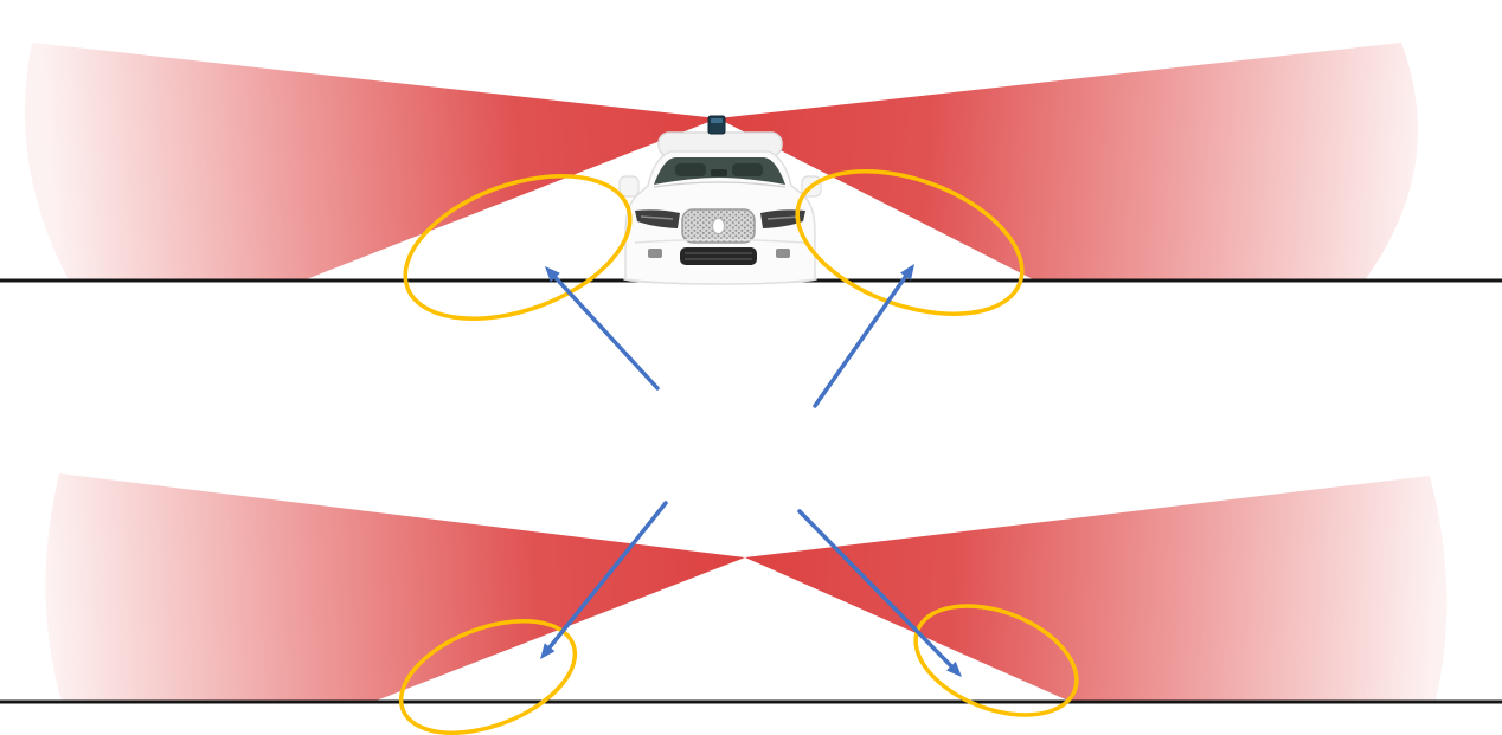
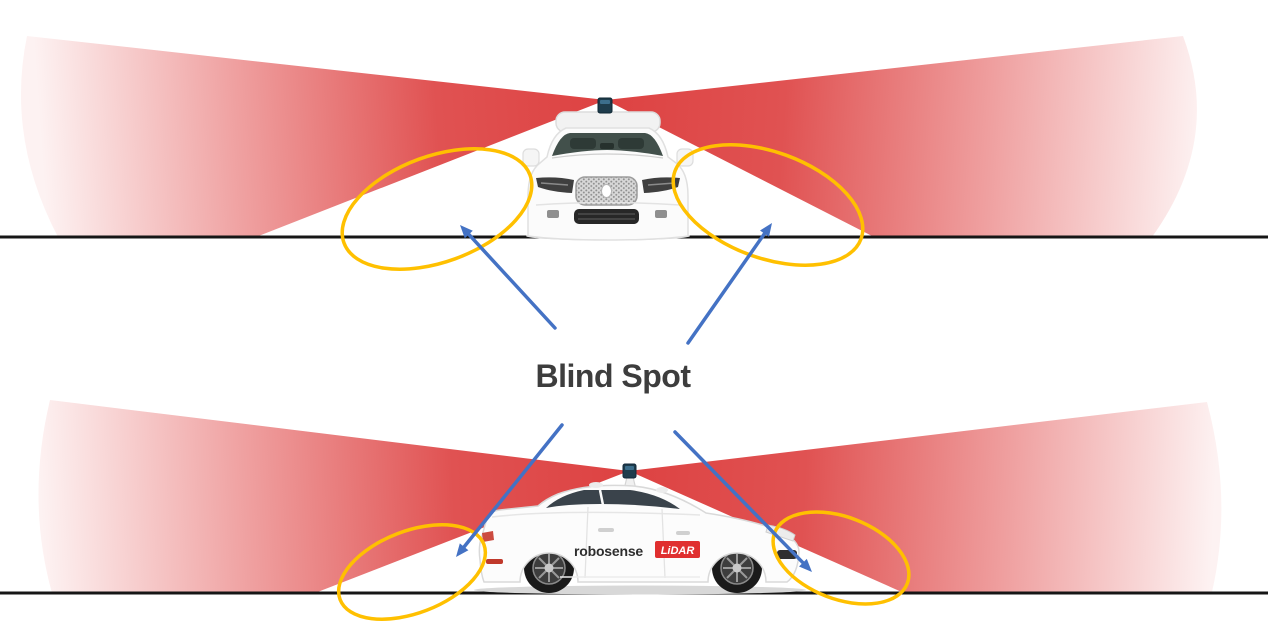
+ robosense
+ LiDAR
+ Blind Spot
